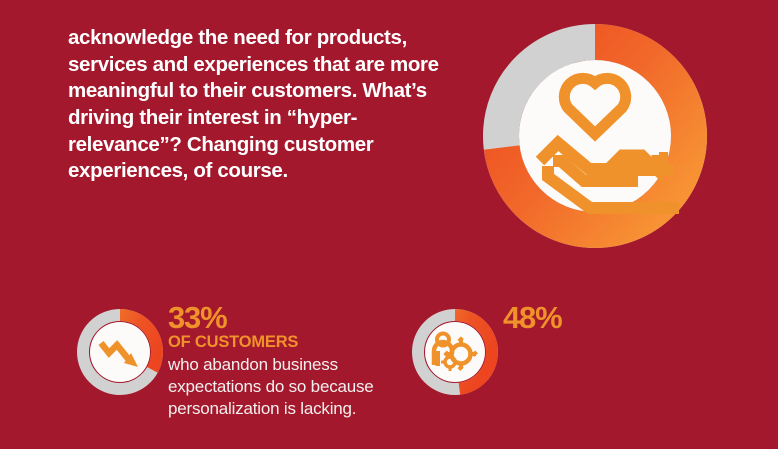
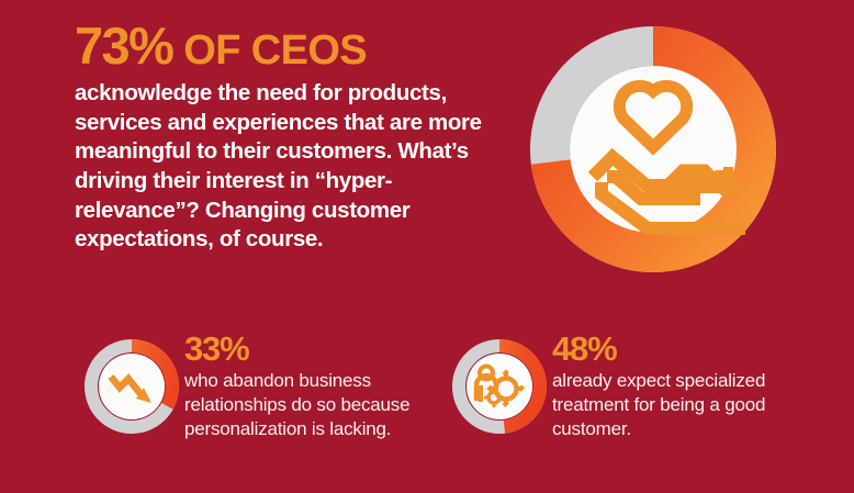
+ 73% OF CEOS
- acknowledge the need for products, services and experiences that are more meaningful to their customers. What’s driving their interest in “hyper-relevance”? Changing customer experiences, of course.
+ acknowledge the need for products, services and experiences that are more meaningful to their customers. What’s driving their interest in “hyper-relevance”? Changing customer expectations, of course.
  33%
- OF CUSTOMERS
- who abandon business expectations do so because personalization is lacking.
+ who abandon business relationships do so because personalization is lacking.
  48%
+ already expect specialized treatment for being a good customer.
